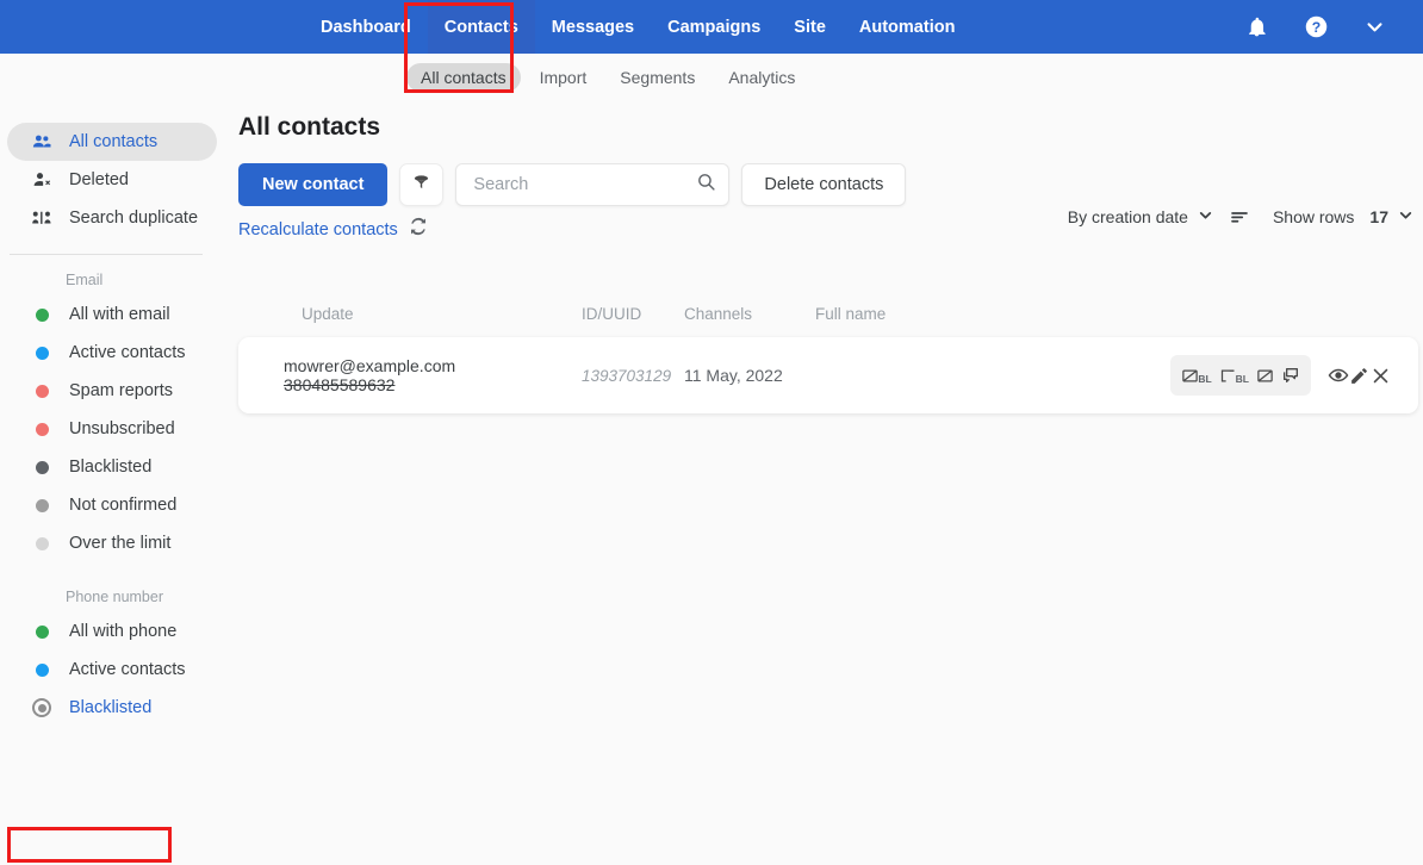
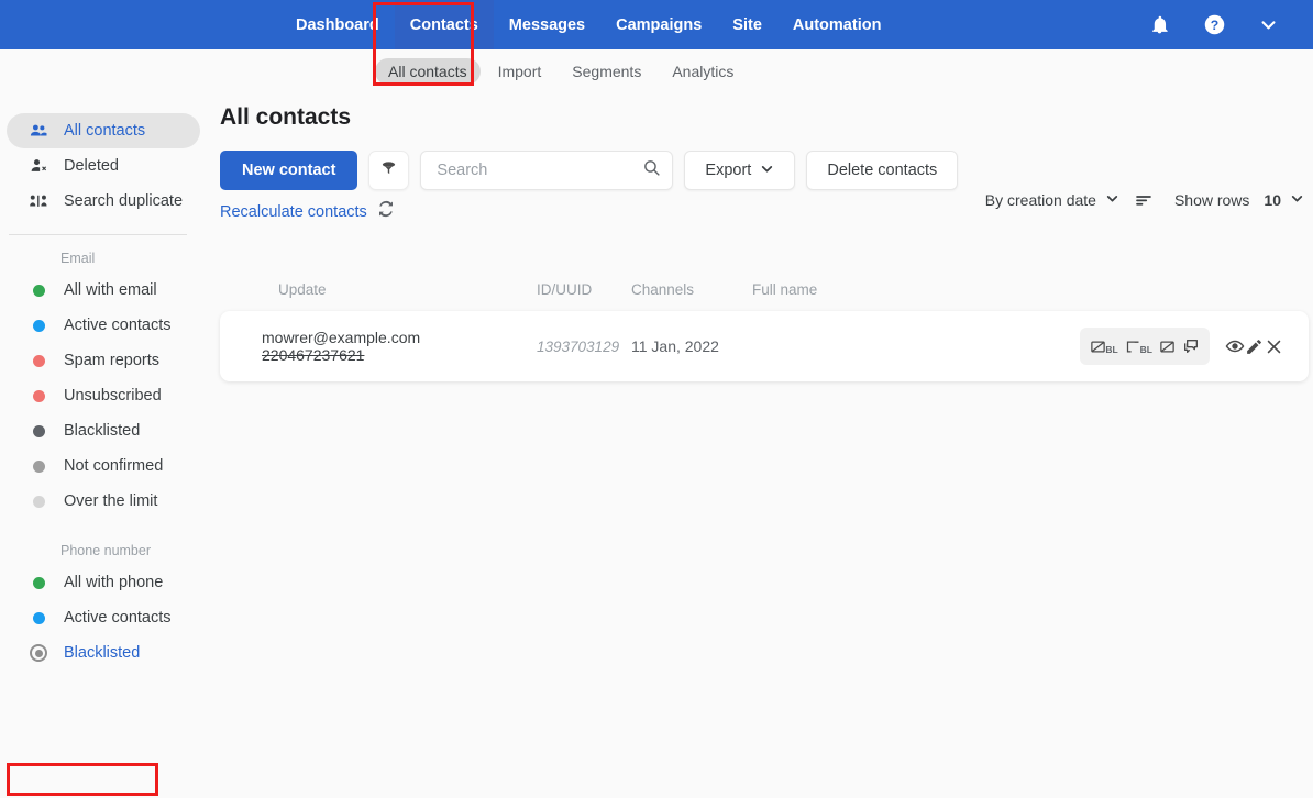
  Dashboard
  Contacts
  Messages
  Campaigns
  Site
  Automation
  ?
  All contacts
  Import
  Segments
  Analytics
  All contacts
  Deleted
  Search duplicate
  Email
  All with email
  Active contacts
  Spam reports
  Unsubscribed
  Blacklisted
  Not confirmed
  Over the limit
  Phone number
  All with phone
  Active contacts
  Blacklisted
  All contacts
  New contact
  Search
+ Export
  Delete contacts
  Recalculate contacts
  By creation date
  Show rows
- 17
+ 10
  Update
  ID/UUID
  Channels
  Full name
  mowrer@example.com
- 380485589632
+ 220467237621
  1393703129
- 11 May, 2022
+ 11 Jan, 2022
  BL
  BL
